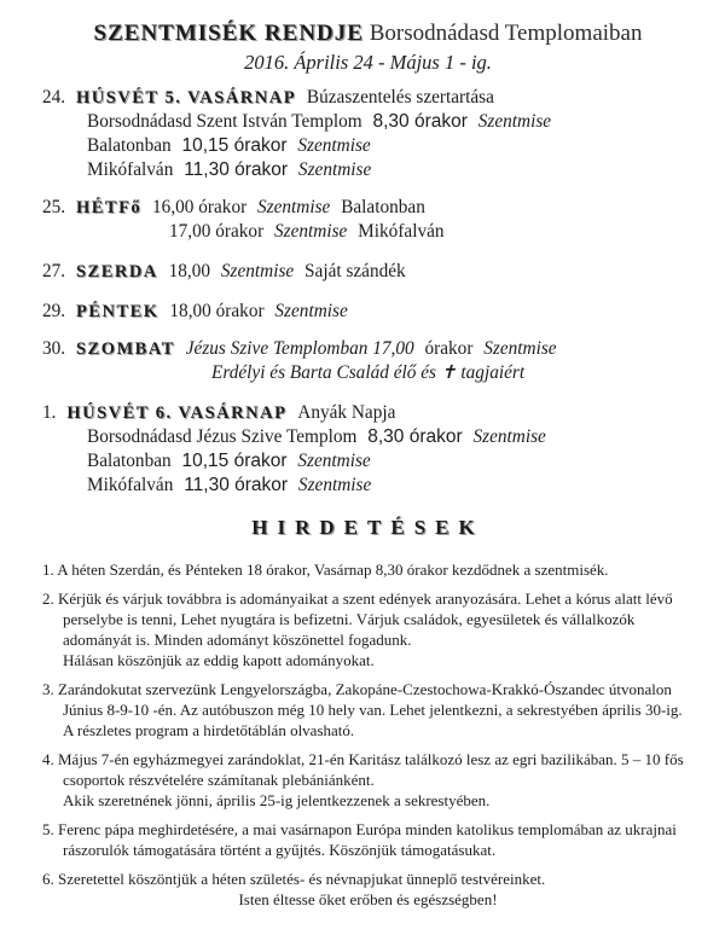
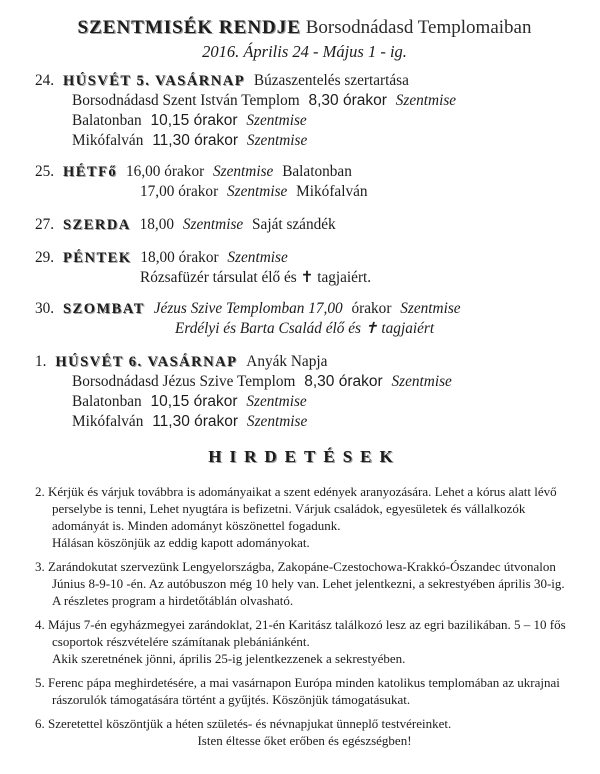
  SZENTMISÉK RENDJE Borsodnádasd Templomaiban
  2016. Április 24 - Május 1 - ig.
  24. HÚSVÉT 5. VASÁRNAP Búzaszentelés szertartása
  Borsodnádasd Szent István Templom 8,30 órakor Szentmise
  Balatonban 10,15 órakor Szentmise
  Mikófalván 11,30 órakor Szentmise
  25. HÉTFő 16,00 órakor Szentmise Balatonban
  17,00 órakor Szentmise Mikófalván
  27. SZERDA 18,00 Szentmise Saját szándék
  29. PÉNTEK 18,00 órakor Szentmise
+ Rózsafüzér társulat élő és ✝ tagjaiért.
  30. SZOMBAT Jézus Szive Templomban 17,00 órakor Szentmise
  Erdélyi és Barta Család élő és ✝ tagjaiért
  1. HÚSVÉT 6. VASÁRNAP Anyák Napja
  Borsodnádasd Jézus Szive Templom 8,30 órakor Szentmise
  Balatonban 10,15 órakor Szentmise
  Mikófalván 11,30 órakor Szentmise
  HIRDETÉSEK
- 1. A héten Szerdán, és Pénteken 18 órakor, Vasárnap 8,30 órakor kezdődnek a szentmisék.
  2. Kérjük és várjuk továbbra is adományaikat a szent edények aranyozására. Lehet a kórus alatt lévő perselybe is tenni, Lehet nyugtára is befizetni. Várjuk családok, egyesületek és vállalkozók adományát is. Minden adományt köszönettel fogadunk.
  Hálásan köszönjük az eddig kapott adományokat.
  3. Zarándokutat szervezünk Lengyelországba, Zakopáne-Czestochowa-Krakkó-Ószandec útvonalon Június 8-9-10 -én. Az autóbuszon még 10 hely van. Lehet jelentkezni, a sekrestyében április 30-ig. A részletes program a hirdetőtáblán olvasható.
  4. Május 7-én egyházmegyei zarándoklat, 21-én Karitász találkozó lesz az egri bazilikában. 5 – 10 fős csoportok részvételére számítanak plebániánként.
  Akik szeretnének jönni, április 25-ig jelentkezzenek a sekrestyében.
  5. Ferenc pápa meghirdetésére, a mai vasárnapon Európa minden katolikus templomában az ukrajnai rászorulók támogatására történt a gyűjtés. Köszönjük támogatásukat.
  6. Szeretettel köszöntjük a héten születés- és névnapjukat ünneplő testvéreinket.
  Isten éltesse őket erőben és egészségben!
